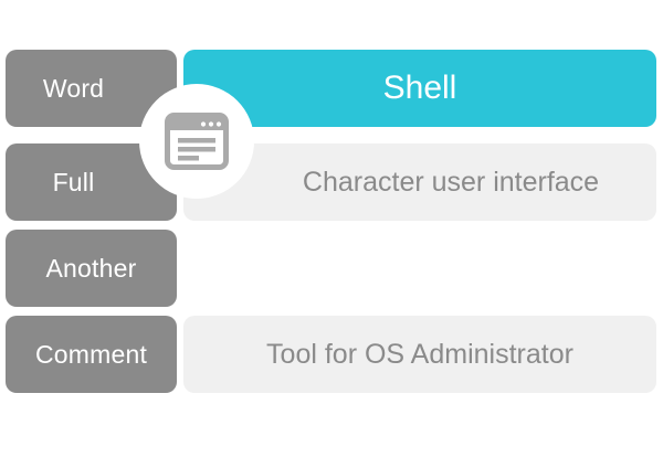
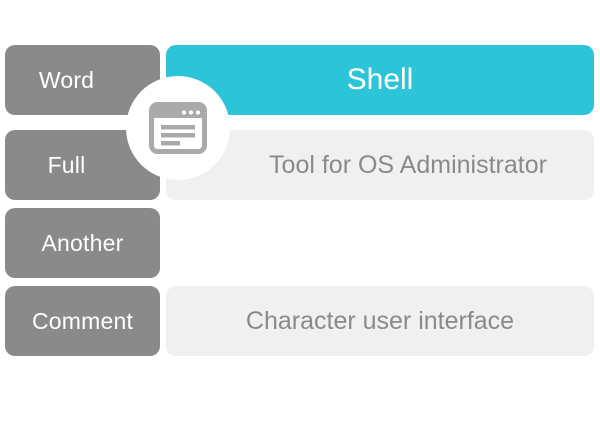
  Word
  Shell
  Full
- Character user interface
+ Tool for OS Administrator
  Another
  Comment
- Tool for OS Administrator
+ Character user interface
